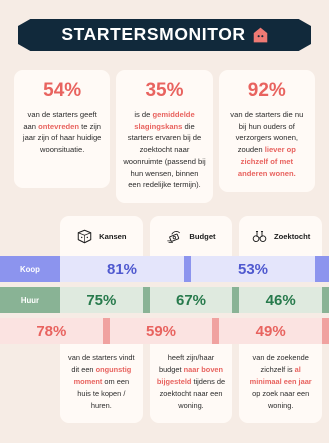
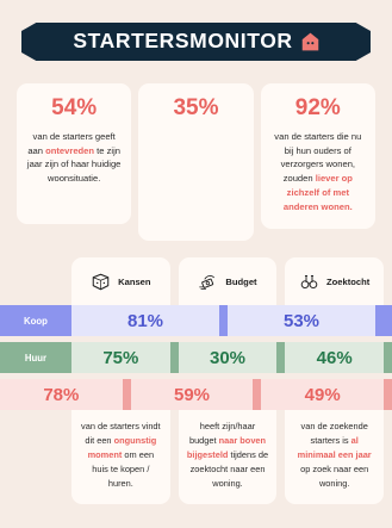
  STARTERSMONITOR
  54%
  van de starters geeft aan ontevreden te zijn jaar zijn of haar huidige woonsituatie.
  35%
- is de gemiddelde slagingskans die starters ervaren bij de zoektocht naar woonruimte (passend bij hun wensen, binnen een redelijke termijn).
  92%
  van de starters die nu bij hun ouders of verzorgers wonen, zouden liever op zichzelf of met anderen wonen.
  Kansen
  Budget
  Zoektocht
  Koop
  81%
  53%
  Huur
  75%
- 67%
+ 30%
  46%
  78%
  59%
  49%
  van de starters vindt dit een ongunstig moment om een huis te kopen / huren.
  heeft zijn/haar budget naar boven bijgesteld tijdens de zoektocht naar een woning.
- van de zoekende zichzelf is al minimaal een jaar op zoek naar een woning.
+ van de zoekende starters is al minimaal een jaar op zoek naar een woning.
